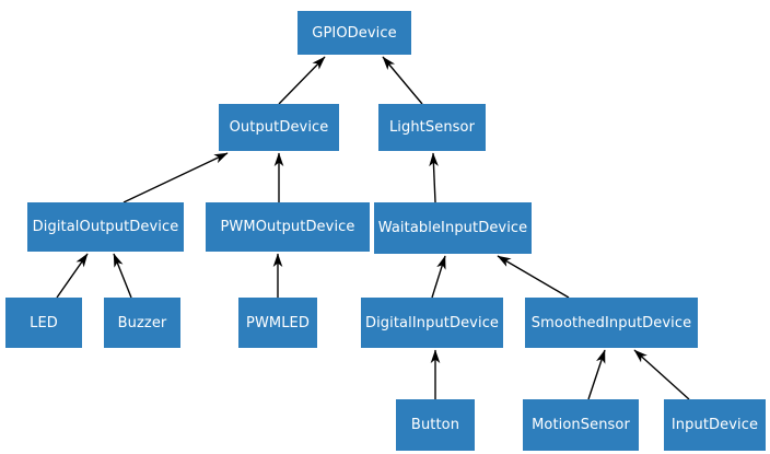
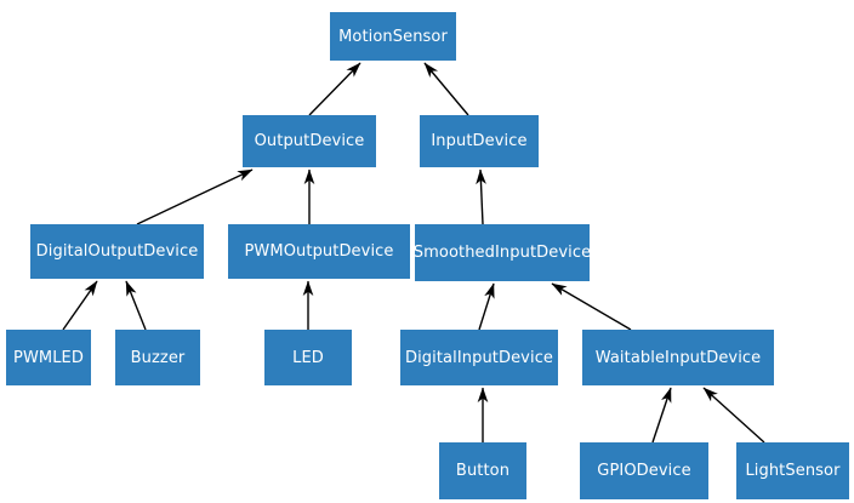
- GPIODevice
+ MotionSensor
  OutputDevice
- LightSensor
+ InputDevice
  DigitalOutputDevice
  PWMOutputDevice
- WaitableInputDevice
+ SmoothedInputDevice
- LED
+ PWMLED
  Buzzer
- PWMLED
+ LED
  DigitalInputDevice
- SmoothedInputDevice
+ WaitableInputDevice
  Button
- MotionSensor
+ GPIODevice
- InputDevice
+ LightSensor
